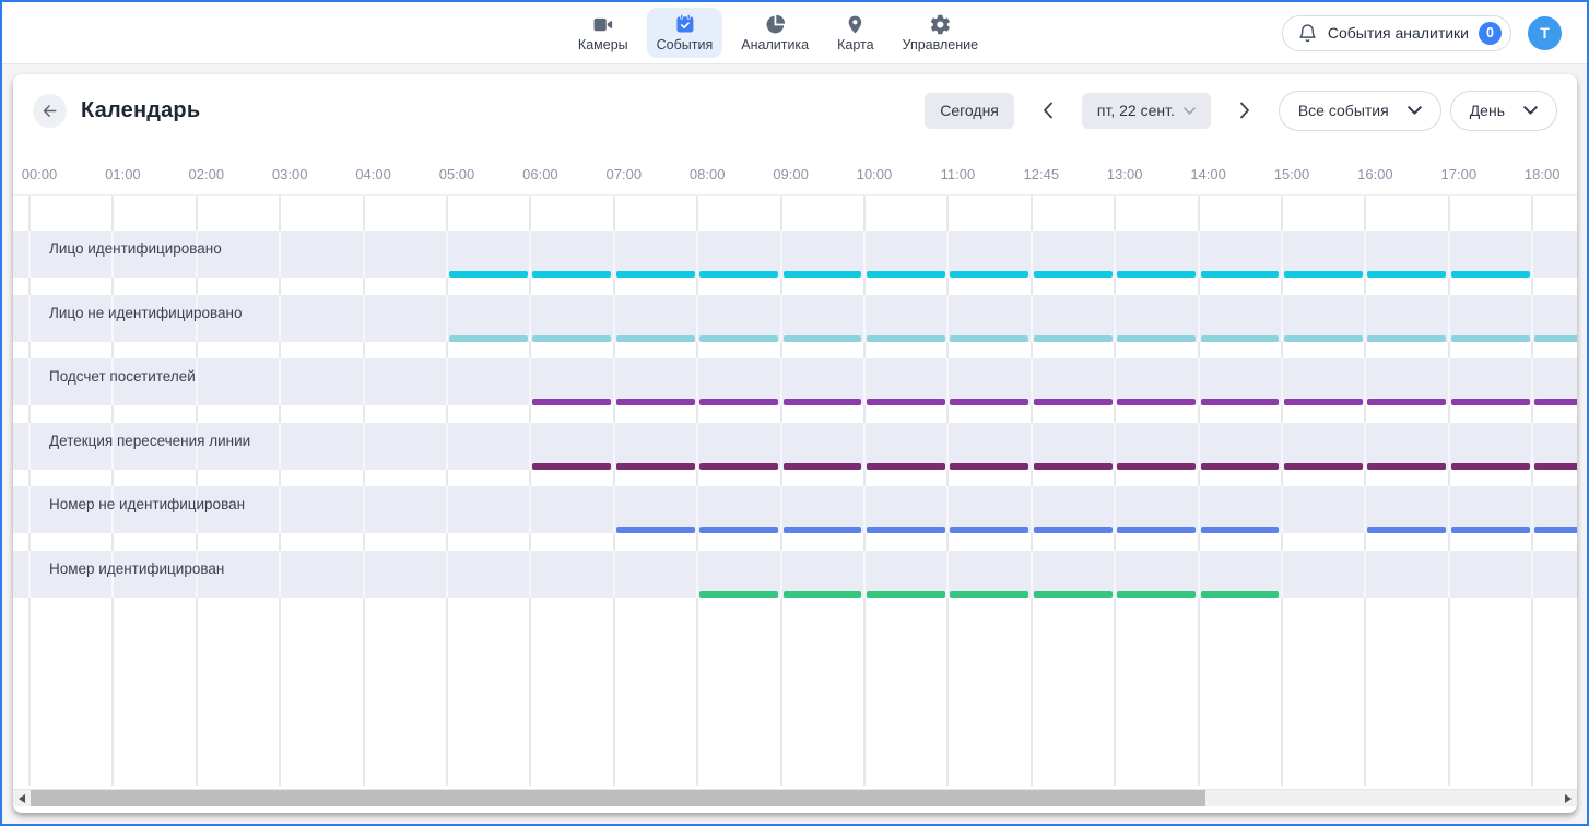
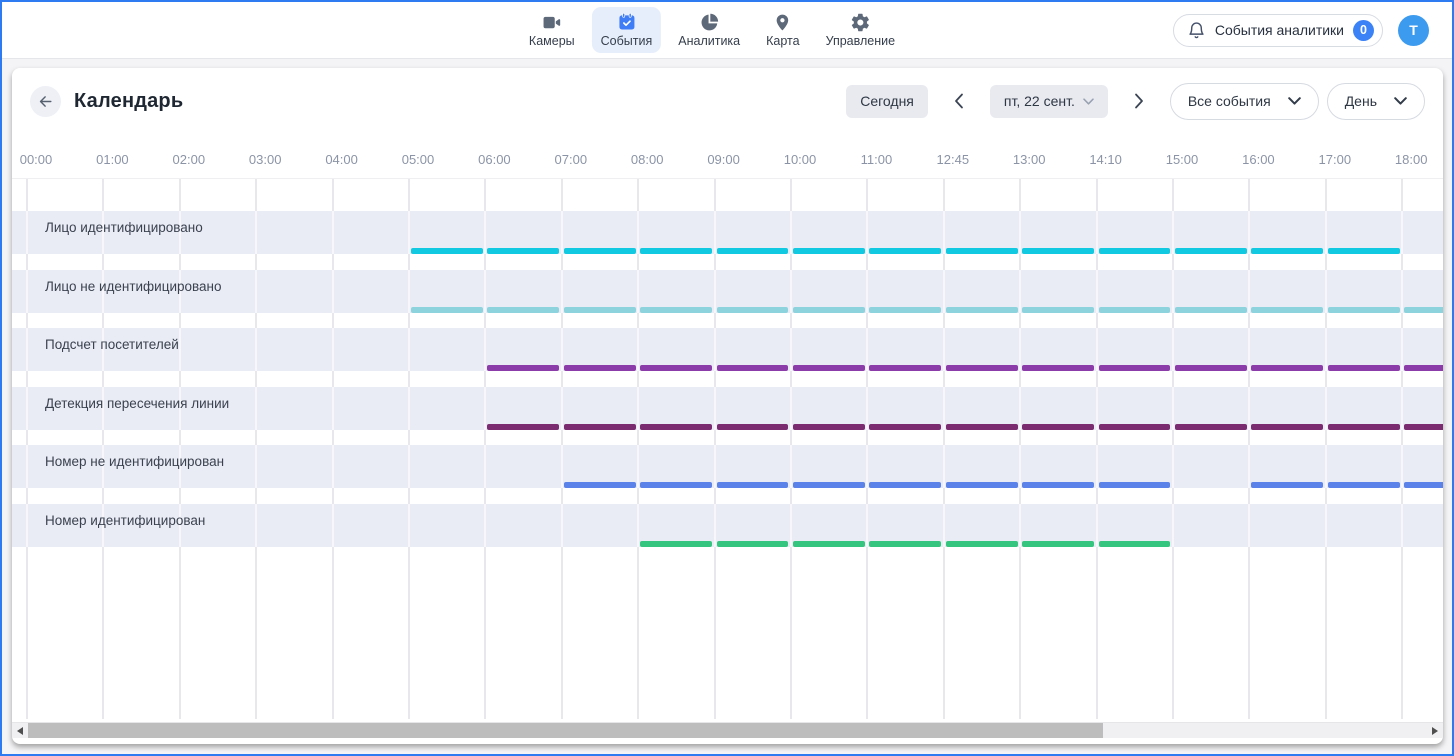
  Камеры
  События
  Аналитика
  Карта
  Управление
  События аналитики
  0
  T
  Календарь
  Сегодня
  пт, 22 сент.
  Все события
  День
  00:00
  01:00
  02:00
  03:00
  04:00
  05:00
  06:00
  07:00
  08:00
  09:00
  10:00
  11:00
  12:45
  13:00
- 14:00
+ 14:10
  15:00
  16:00
  17:00
  18:00
  Лицо идентифицировано
  Лицо не идентифицировано
  Подсчет посетителей
  Детекция пересечения линии
  Номер не идентифицирован
  Номер идентифицирован
